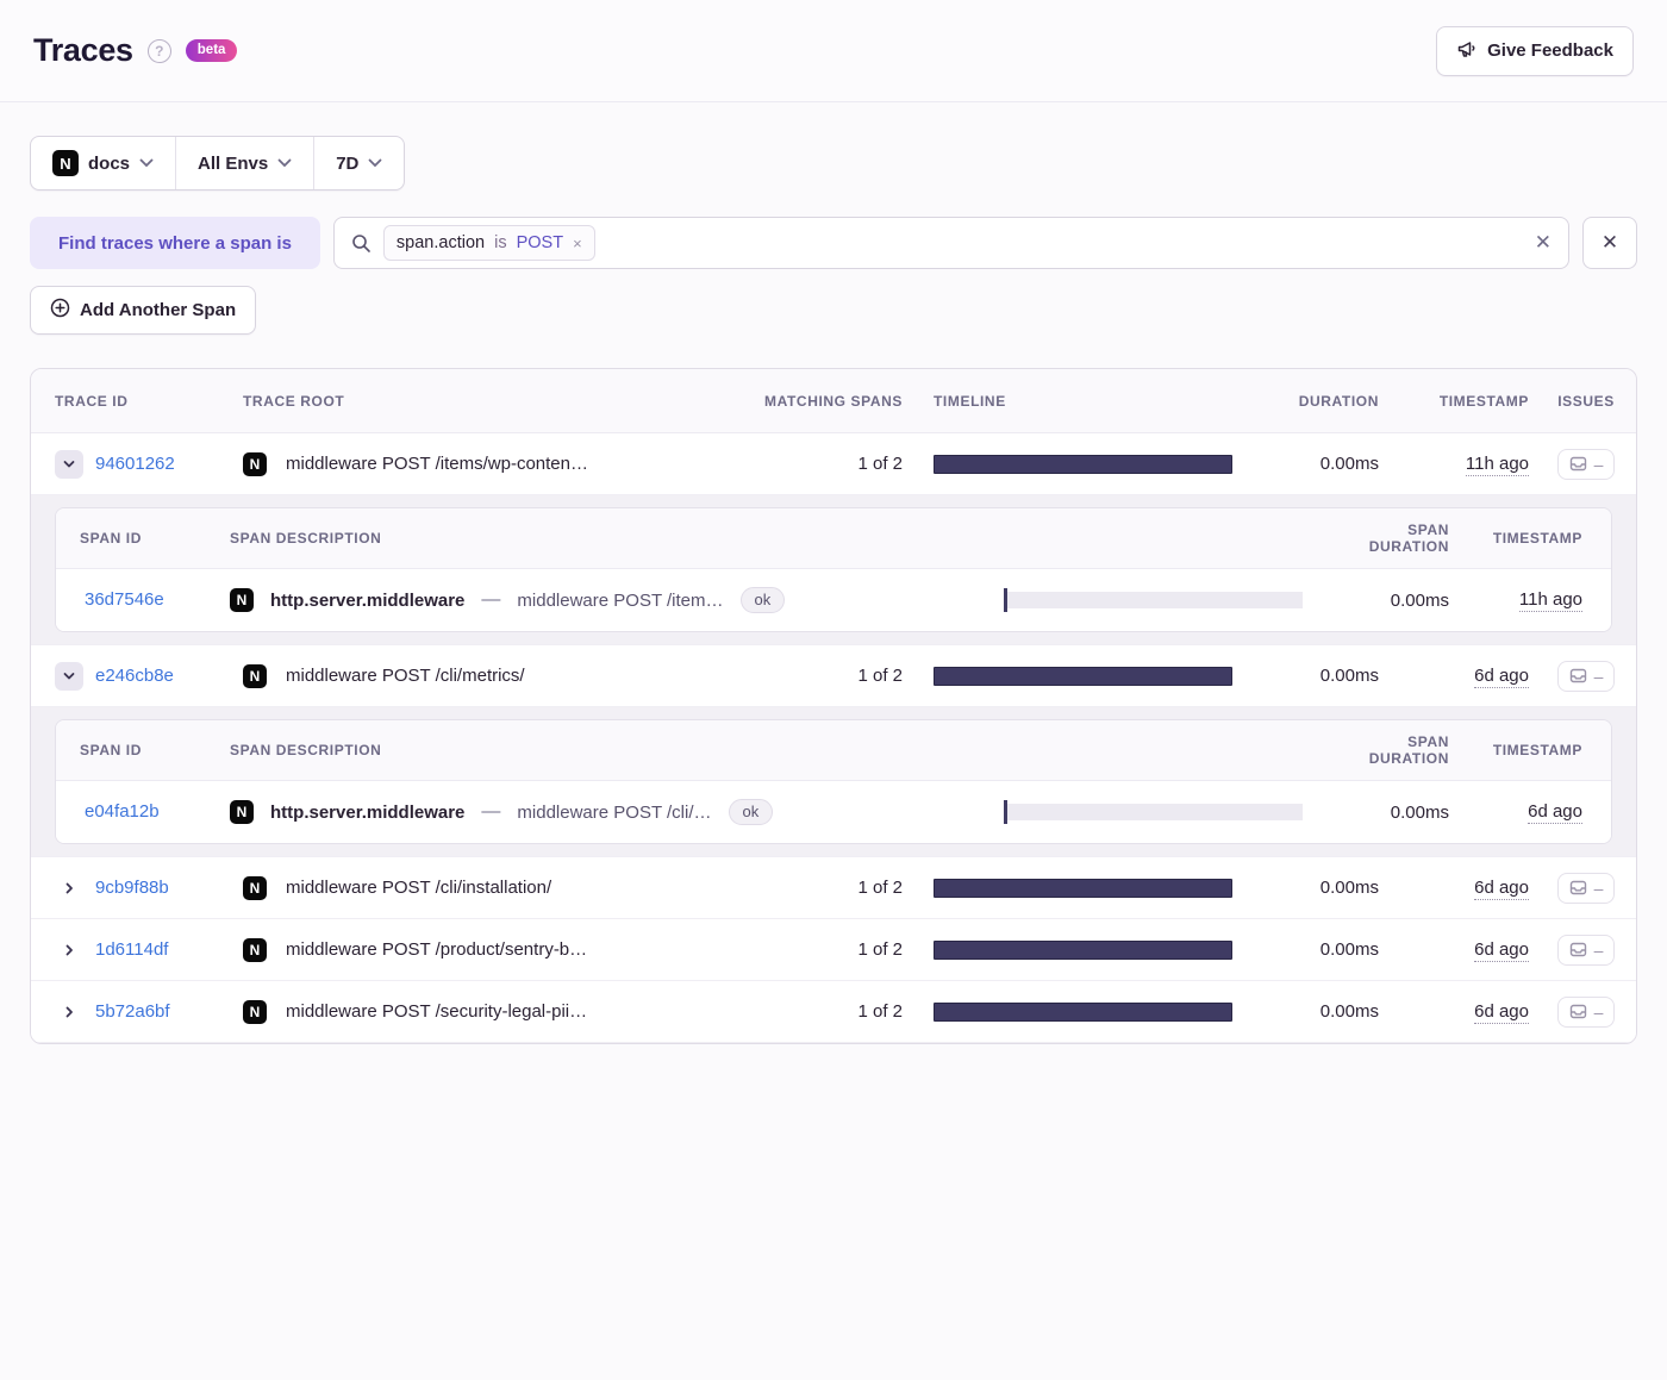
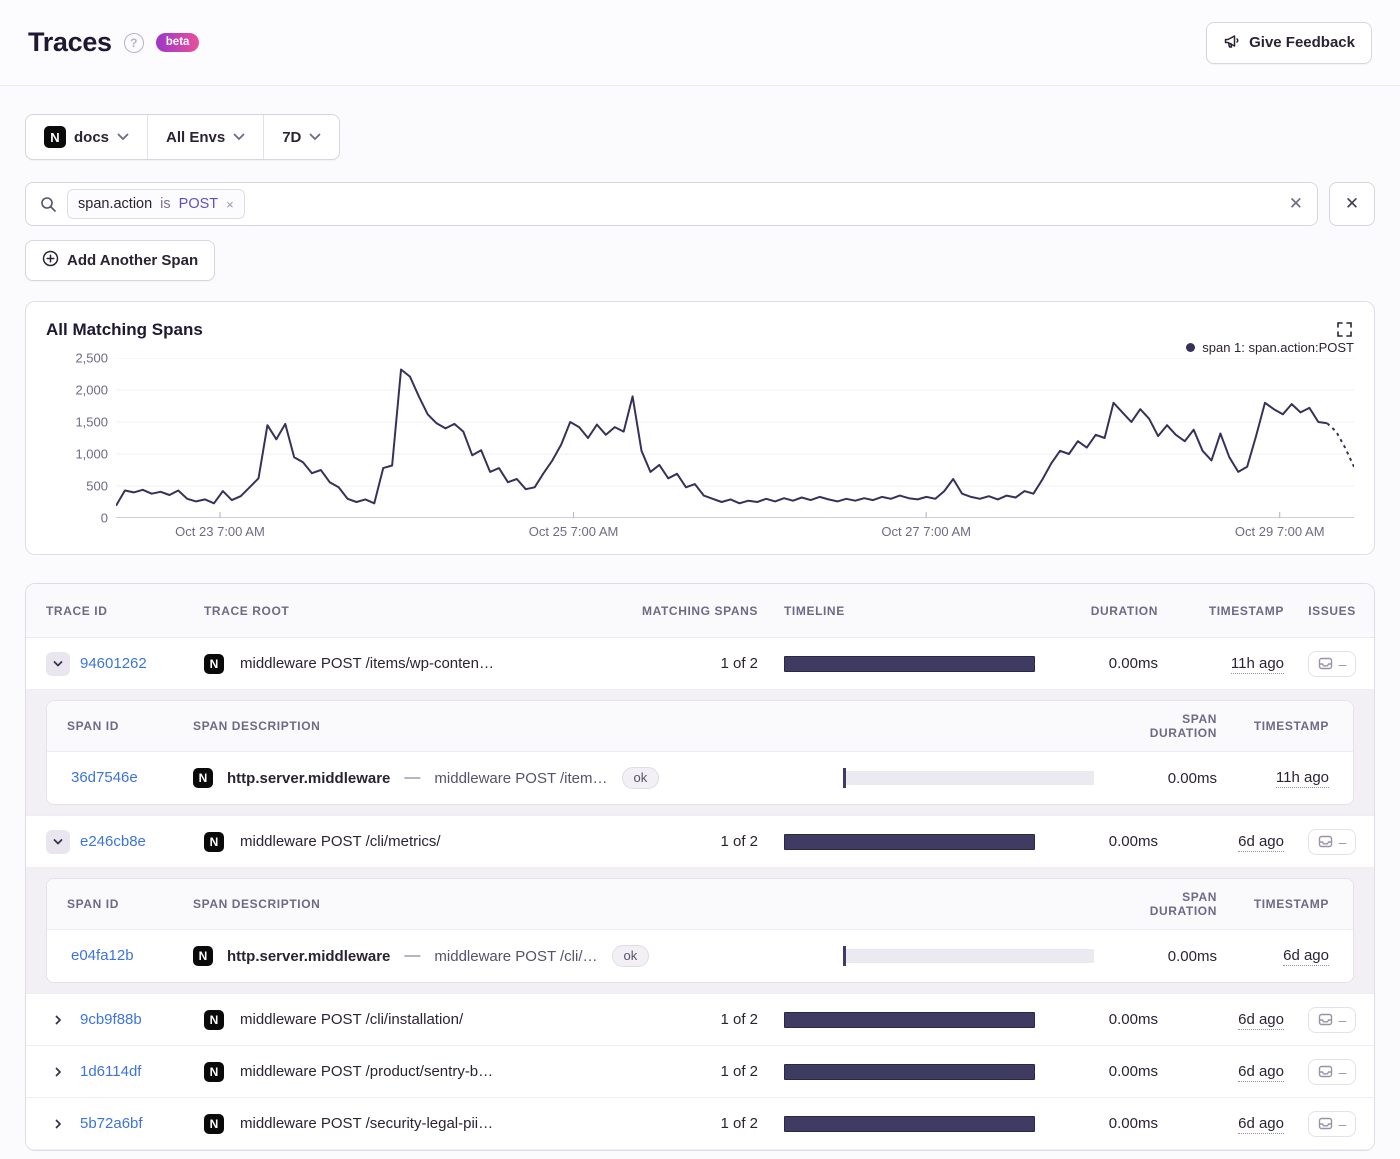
  Traces
  ?
  beta
  Give Feedback
  N
  docs
  All Envs
  7D
- Find traces where a span is
  span.action
  is
  POST
  ×
  ✕
  ✕
  Add Another Span
+ All Matching Spans
+ span 1: span.action:POST
+ 2,500
+ 2,000
+ 1,500
+ 1,000
+ 500
+ 0
+ Oct 23 7:00 AM
+ Oct 25 7:00 AM
+ Oct 27 7:00 AM
+ Oct 29 7:00 AM
  TRACE ID
  TRACE ROOT
  MATCHING SPANS
  TIMELINE
  DURATION
  TIMESTAMP
  ISSUES
  94601262
  N
  middleware POST /items/wp-conten…
  1 of 2
  0.00ms
  11h ago
  –
  SPAN ID
  SPAN DESCRIPTION
  SPAN DURATION
  TIMESTAMP
  36d7546e
  N
  http.server.middleware
  —
  middleware POST /item…
  ok
  0.00ms
  11h ago
  e246cb8e
  N
  middleware POST /cli/metrics/
  1 of 2
  0.00ms
  6d ago
  –
  SPAN ID
  SPAN DESCRIPTION
  SPAN DURATION
  TIMESTAMP
  e04fa12b
  N
  http.server.middleware
  —
  middleware POST /cli/…
  ok
  0.00ms
  6d ago
  9cb9f88b
  N
  middleware POST /cli/installation/
  1 of 2
  0.00ms
  6d ago
  –
  1d6114df
  N
  middleware POST /product/sentry-b…
  1 of 2
  0.00ms
  6d ago
  –
  5b72a6bf
  N
  middleware POST /security-legal-pii…
  1 of 2
  0.00ms
  6d ago
  –
